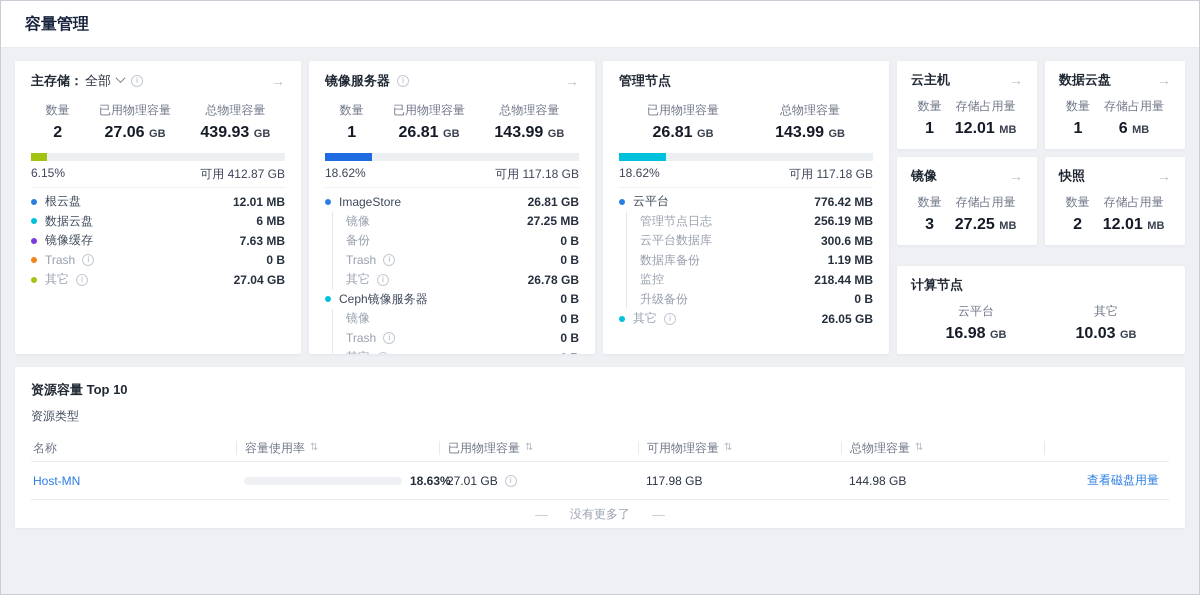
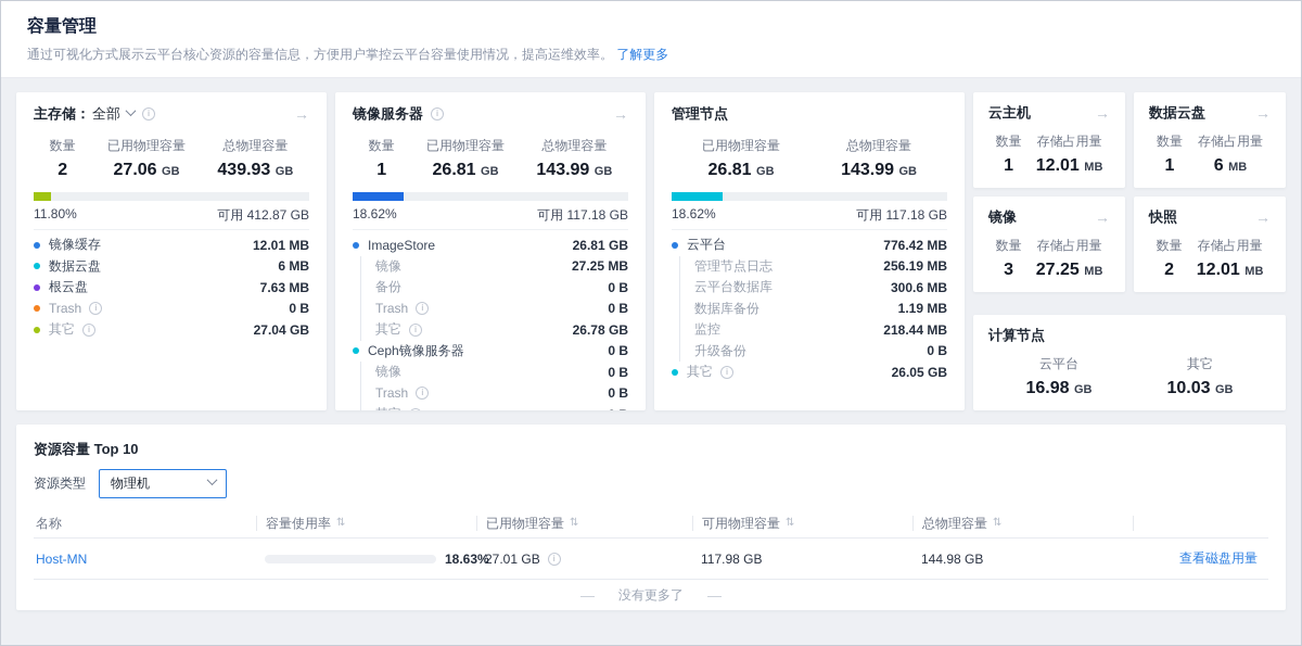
  容量管理
+ 通过可视化方式展示云平台核心资源的容量信息，方便用户掌控云平台容量使用情况，提高运维效率。 了解更多
  主存储：
  全部
  i
  →
  数量
  2
  已用物理容量
  27.06 GB
  总物理容量
  439.93 GB
- 6.15%
+ 11.80%
  可用 412.87 GB
- 根云盘
+ 镜像缓存
  12.01 MB
  数据云盘
  6 MB
- 镜像缓存
+ 根云盘
  7.63 MB
  Trash
  i
  0 B
  其它
  i
  27.04 GB
  镜像服务器
  i
  →
  数量
  1
  已用物理容量
  26.81 GB
  总物理容量
  143.99 GB
  18.62%
  可用 117.18 GB
  ImageStore
  26.81 GB
  镜像
  27.25 MB
  备份
  0 B
  Trash
  i
  0 B
  其它
  i
  26.78 GB
  Ceph镜像服务器
  0 B
  镜像
  0 B
  Trash
  i
  0 B
  管理节点
  已用物理容量
  26.81 GB
  总物理容量
  143.99 GB
  18.62%
  可用 117.18 GB
  云平台
  776.42 MB
  管理节点日志
  256.19 MB
  云平台数据库
  300.6 MB
  数据库备份
  1.19 MB
  监控
  218.44 MB
  升级备份
  0 B
  其它
  i
  26.05 GB
  云主机
  →
  数量
  1
  存储占用量
  12.01 MB
  数据云盘
  →
  数量
  1
  存储占用量
  6 MB
  镜像
  →
  数量
  3
  存储占用量
  27.25 MB
  快照
  →
  数量
  2
  存储占用量
  12.01 MB
  计算节点
  云平台
  16.98 GB
  其它
  10.03 GB
  资源容量 Top 10
  资源类型
+ 物理机
  名称
  容量使用率
  ⇅
  已用物理容量
  ⇅
  可用物理容量
  ⇅
  总物理容量
  ⇅
  Host-MN
  18.63%
  27.01 GB
  i
  117.98 GB
  144.98 GB
  查看磁盘用量
  —
  没有更多了
  —
